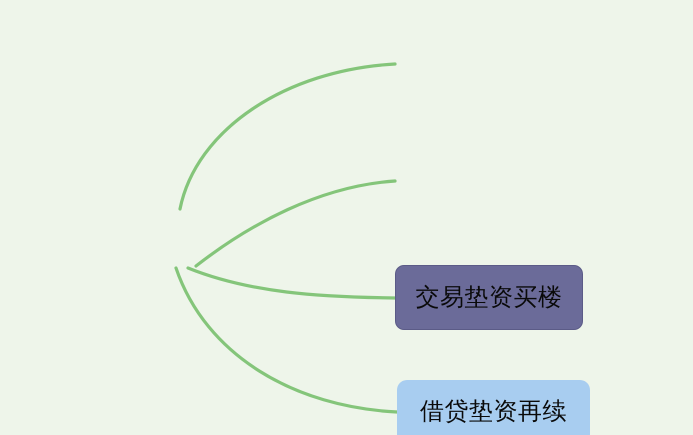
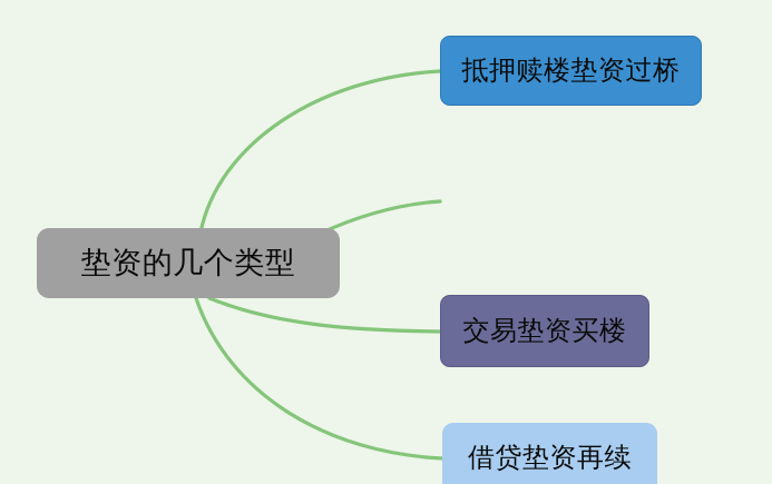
+ 垫资的几个类型
+ 抵押赎楼垫资过桥
  交易垫资买楼
  借贷垫资再续
